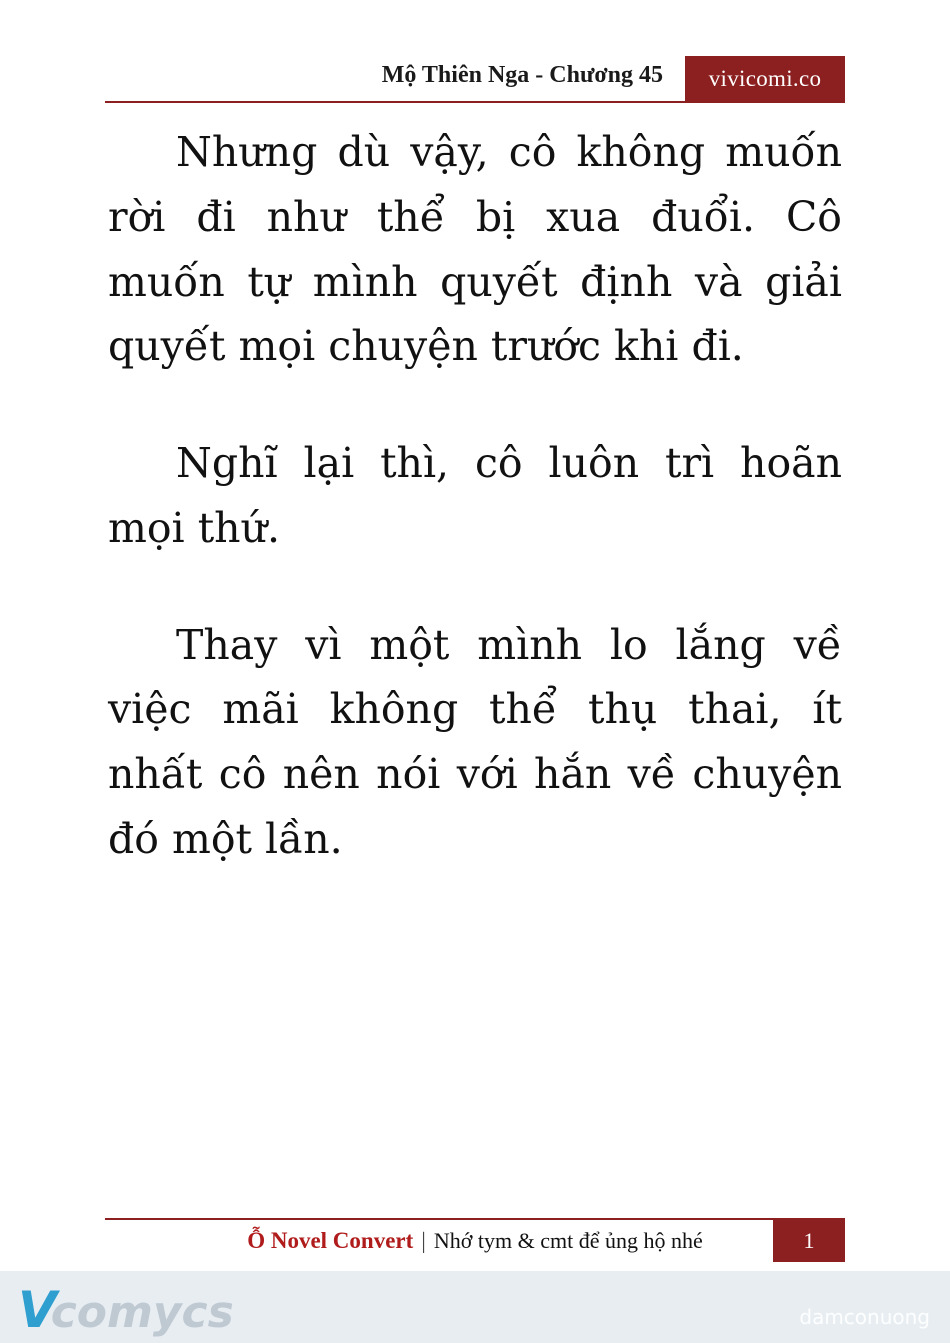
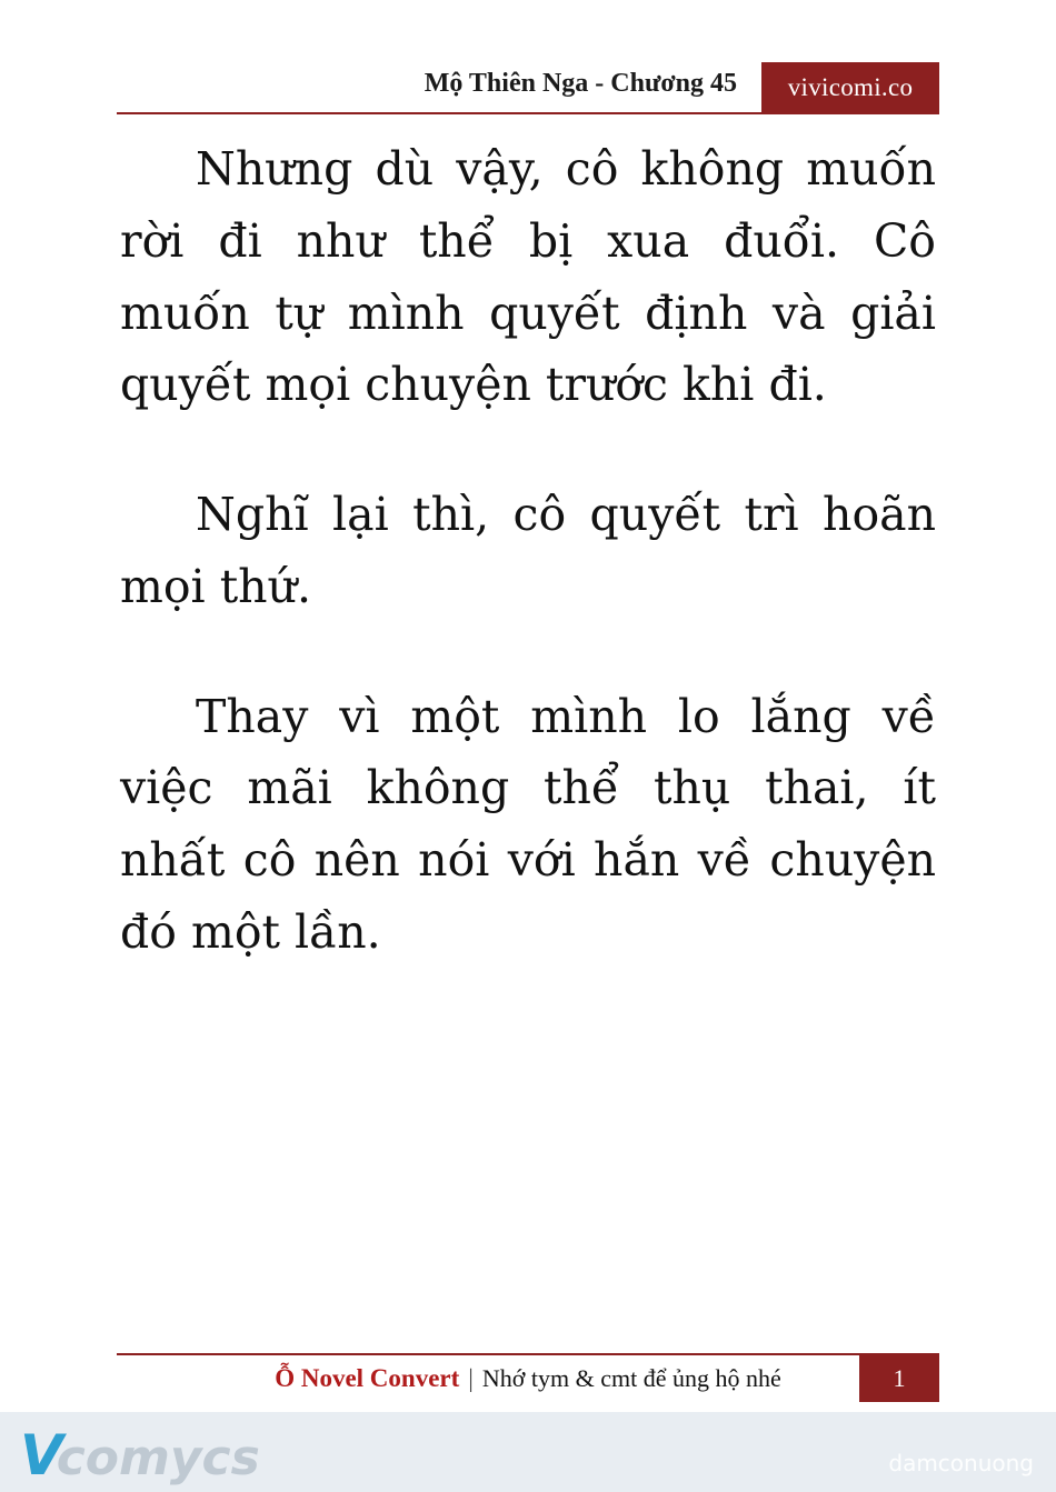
  Mộ Thiên Nga - Chương 45
  vivicomi.co
  Nhưng dù vậy, cô không muốn rời đi như thể bị xua đuổi. Cô muốn tự mình quyết định và giải quyết mọi chuyện trước khi đi.
- Nghĩ lại thì, cô luôn trì hoãn mọi thứ.
+ Nghĩ lại thì, cô quyết trì hoãn mọi thứ.
  Thay vì một mình lo lắng về việc mãi không thể thụ thai, ít nhất cô nên nói với hắn về chuyện đó một lần.
  Ỗ Novel Convert
  |
  Nhớ tym & cmt để ủng hộ nhé
  1
  V
  comycs
